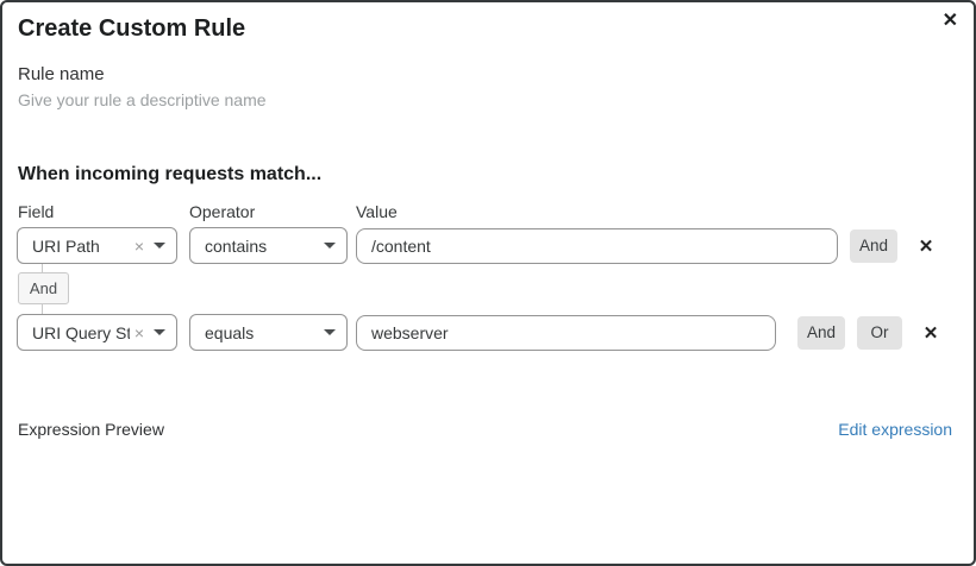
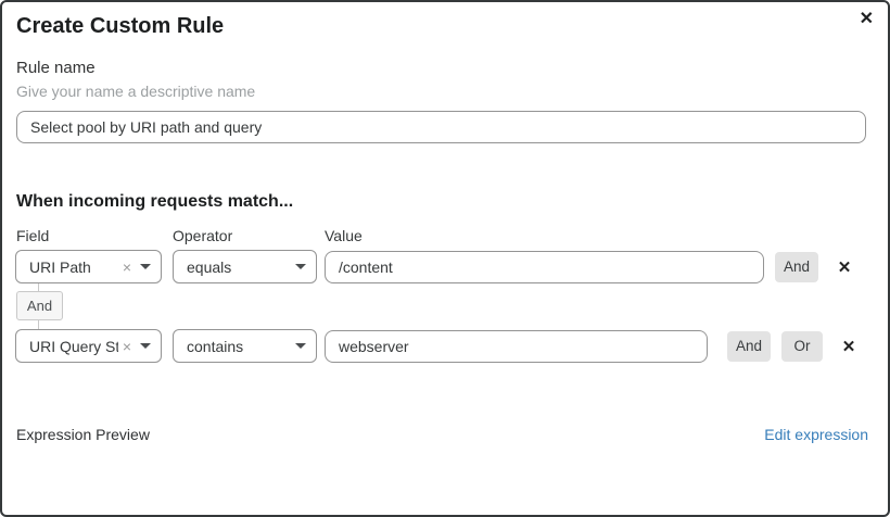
  ✕
  Create Custom Rule
  Rule name
- Give your rule a descriptive name
+ Give your name a descriptive name
+ Select pool by URI path and query
  When incoming requests match...
  Field
  Operator
  Value
  URI Path
  ×
- contains
+ equals
  /content
  And
  ✕
  And
  URI Query St
  ×
- equals
+ contains
  webserver
  And
  Or
  ✕
  Expression Preview
  Edit expression
